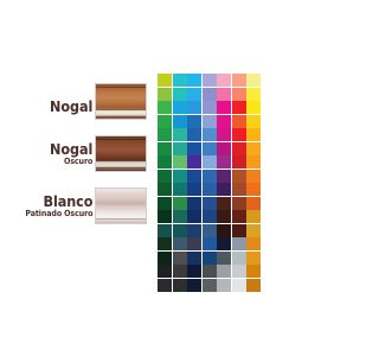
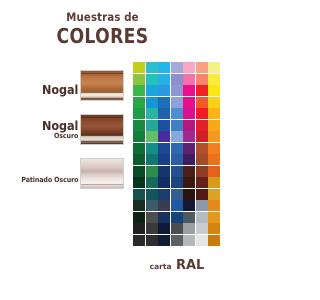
+ Muestras de
+ COLORES
  Nogal
  Nogal
  Oscuro
- Blanco
  Patinado Oscuro
+ carta RAL
